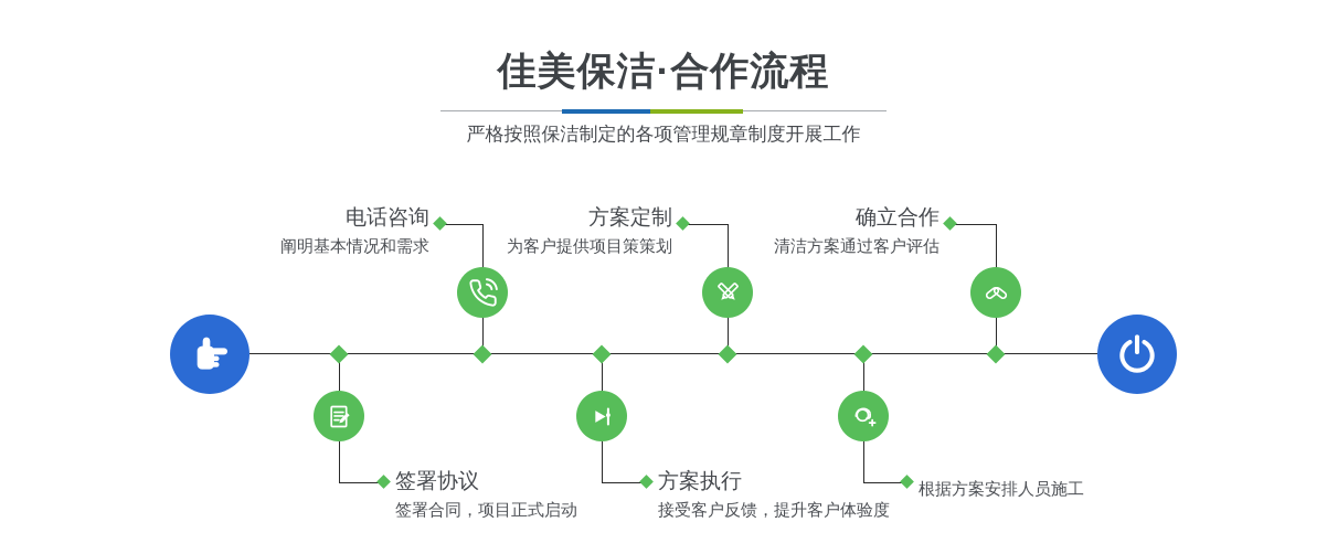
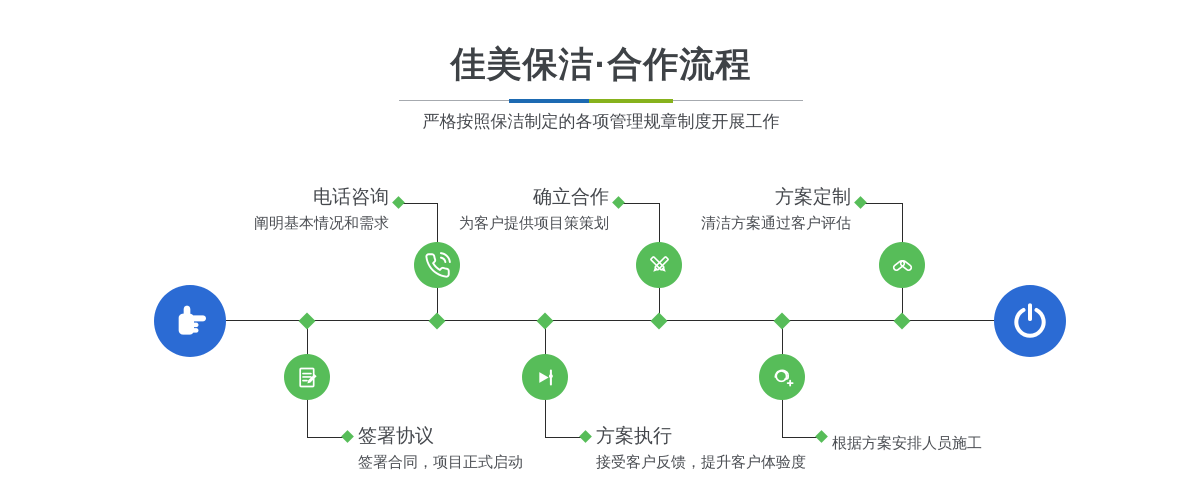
  佳美保洁·合作流程
  严格按照保洁制定的各项管理规章制度开展工作
  签署协议
  签署合同，项目正式启动
  电话咨询
  阐明基本情况和需求
  方案执行
  接受客户反馈，提升客户体验度
- 方案定制
+ 确立合作
  为客户提供项目策策划
  根据方案安排人员施工
- 确立合作
+ 方案定制
  清洁方案通过客户评估
